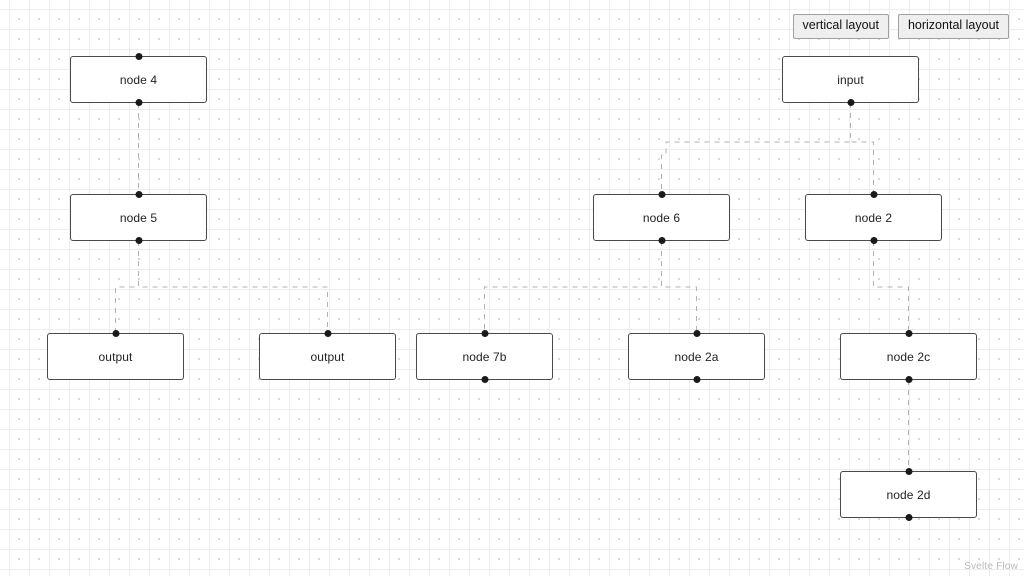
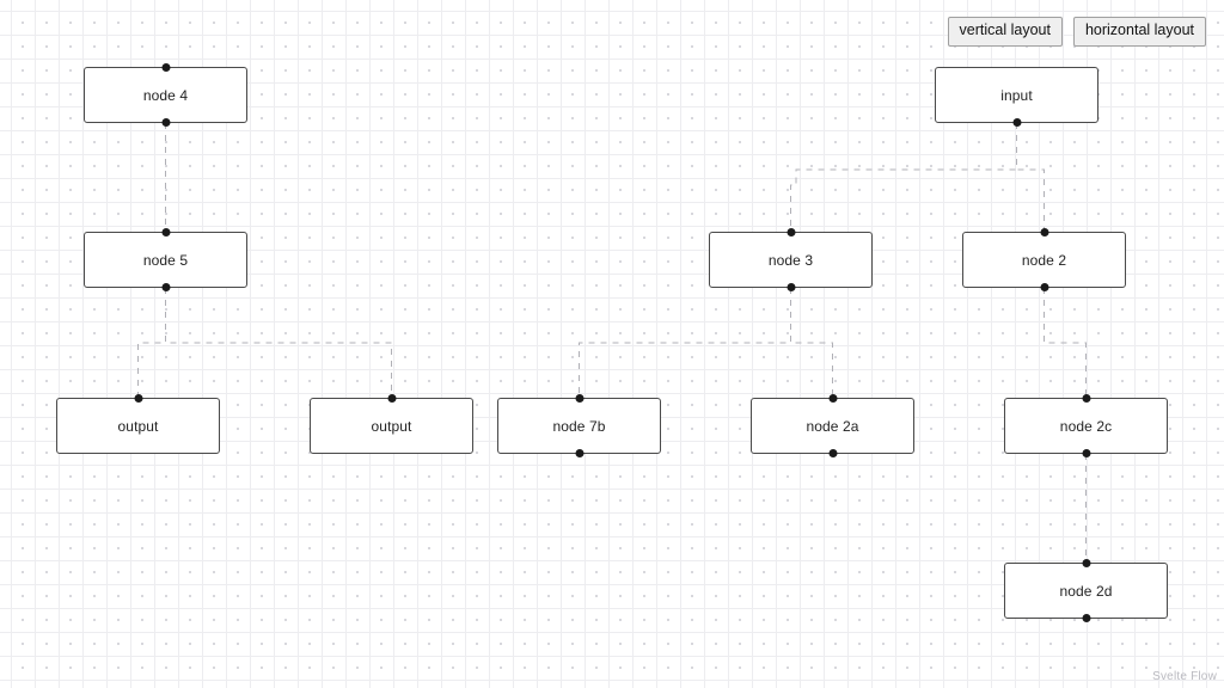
  node 4
  input
  node 5
- node 6
+ node 3
  node 2
  output
  output
  node 7b
  node 2a
  node 2c
  node 2d
  vertical layout
  horizontal layout
  Svelte Flow
